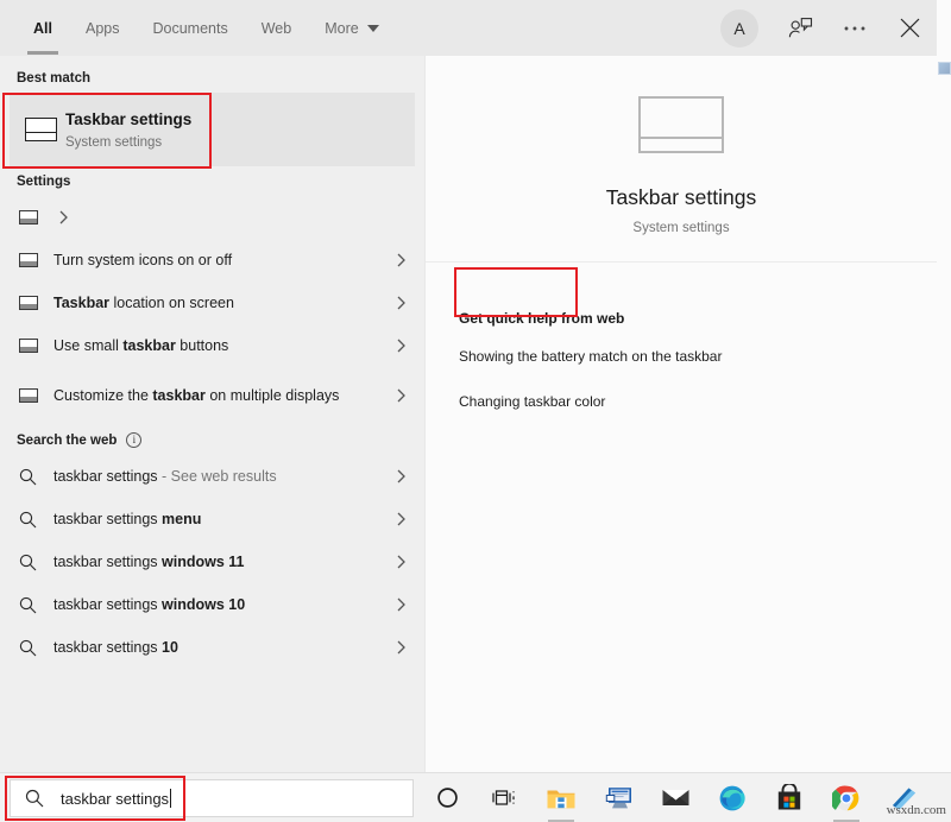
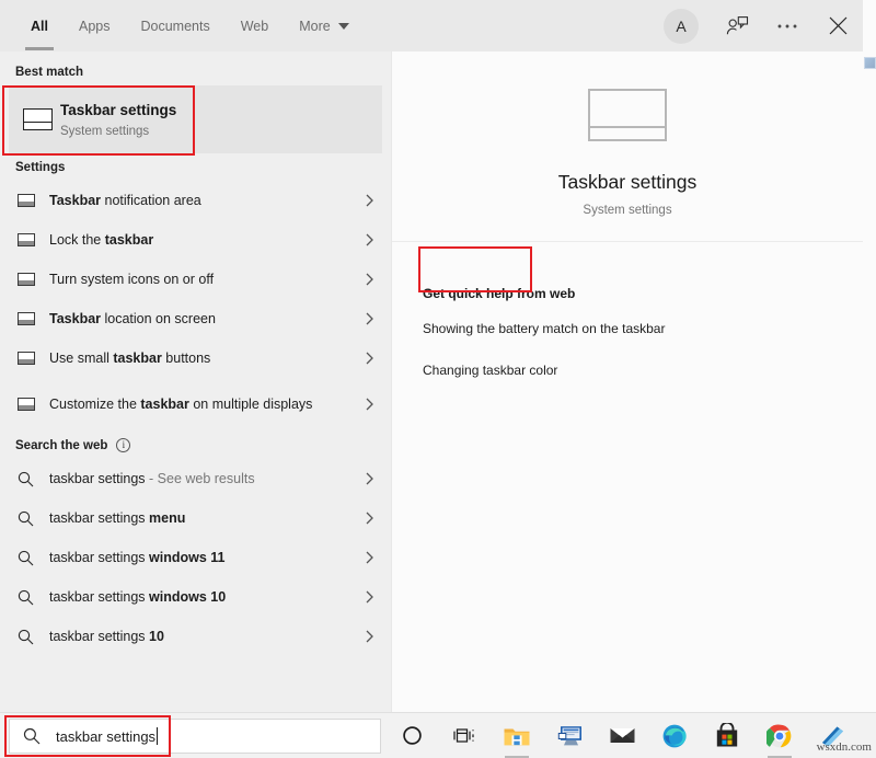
  All
  Apps
  Documents
  Web
  More
  A
  Best match
  Taskbar settings
  System settings
  Settings
+ Taskbar notification area
+ Lock the taskbar
  Turn system icons on or off
  Taskbar location on screen
  Use small taskbar buttons
  Customize the taskbar on multiple displays
  Search the web
  i
  taskbar settings - See web results
  taskbar settings menu
  taskbar settings windows 11
  taskbar settings windows 10
  taskbar settings 10
  Taskbar settings
  System settings
  Get quick help from web
  Showing the battery match on the taskbar
  Changing taskbar color
  taskbar settings
  wsxdn.com
